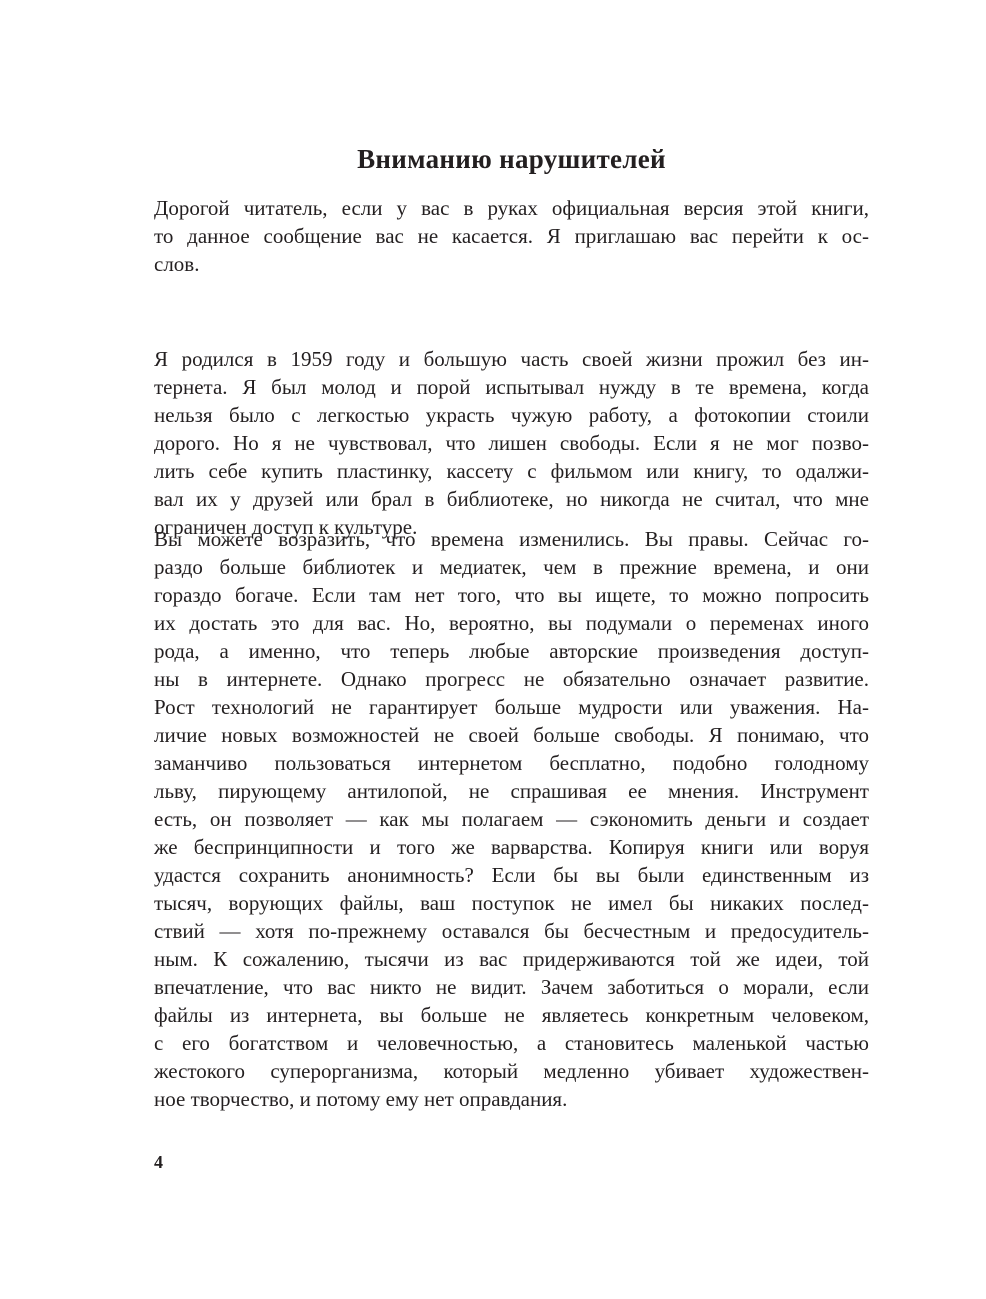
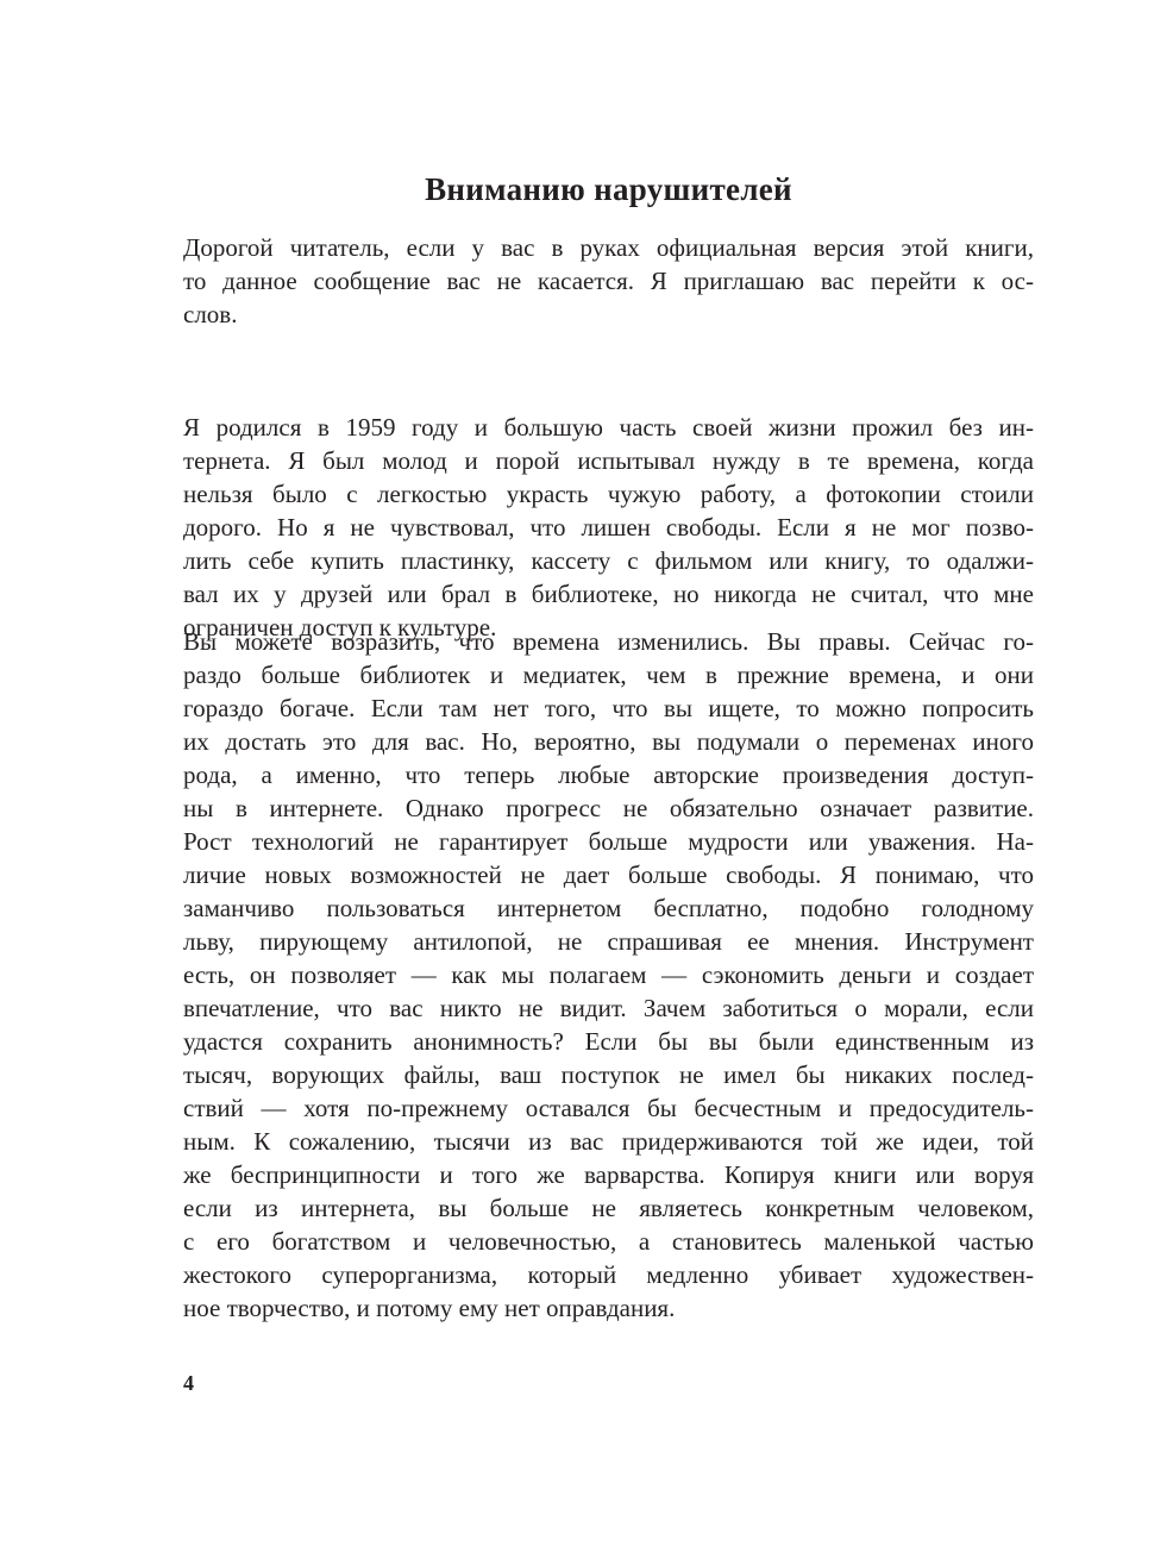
  Вниманию нарушителей
  Дорогой читатель, если у вас в руках официальная версия этой книги,
  то данное сообщение вас не касается. Я приглашаю вас перейти к ос-
  слов.
  Я родился в 1959 году и большую часть своей жизни прожил без ин-
  тернета. Я был молод и порой испытывал нужду в те времена, когда
  нельзя было с легкостью украсть чужую работу, а фотокопии стоили
  дорого. Но я не чувствовал, что лишен свободы. Если я не мог позво-
  лить себе купить пластинку, кассету с фильмом или книгу, то одалжи-
  вал их у друзей или брал в библиотеке, но никогда не считал, что мне
  ограничен доступ к культуре.
  Вы можете возразить, что времена изменились. Вы правы. Сейчас го-
  раздо больше библиотек и медиатек, чем в прежние времена, и они
  гораздо богаче. Если там нет того, что вы ищете, то можно попросить
  их достать это для вас. Но, вероятно, вы подумали о переменах иного
  рода, а именно, что теперь любые авторские произведения доступ-
  ны в интернете. Однако прогресс не обязательно означает развитие.
  Рост технологий не гарантирует больше мудрости или уважения. На-
- личие новых возможностей не своей больше свободы. Я понимаю, что
+ личие новых возможностей не дает больше свободы. Я понимаю, что
  заманчиво пользоваться интернетом бесплатно, подобно голодному
  льву, пирующему антилопой, не спрашивая ее мнения. Инструмент
  есть, он позволяет — как мы полагаем — сэкономить деньги и создает
- же беспринципности и того же варварства. Копируя книги или воруя
+ впечатление, что вас никто не видит. Зачем заботиться о морали, если
  удастся сохранить анонимность? Если бы вы были единственным из
  тысяч, ворующих файлы, ваш поступок не имел бы никаких послед-
  ствий — хотя по-прежнему оставался бы бесчестным и предосудитель-
  ным. К сожалению, тысячи из вас придерживаются той же идеи, той
- впечатление, что вас никто не видит. Зачем заботиться о морали, если
+ же беспринципности и того же варварства. Копируя книги или воруя
- файлы из интернета, вы больше не являетесь конкретным человеком,
+ если из интернета, вы больше не являетесь конкретным человеком,
  с его богатством и человечностью, а становитесь маленькой частью
  жестокого суперорганизма, который медленно убивает художествен-
  ное творчество, и потому ему нет оправдания.
  4
